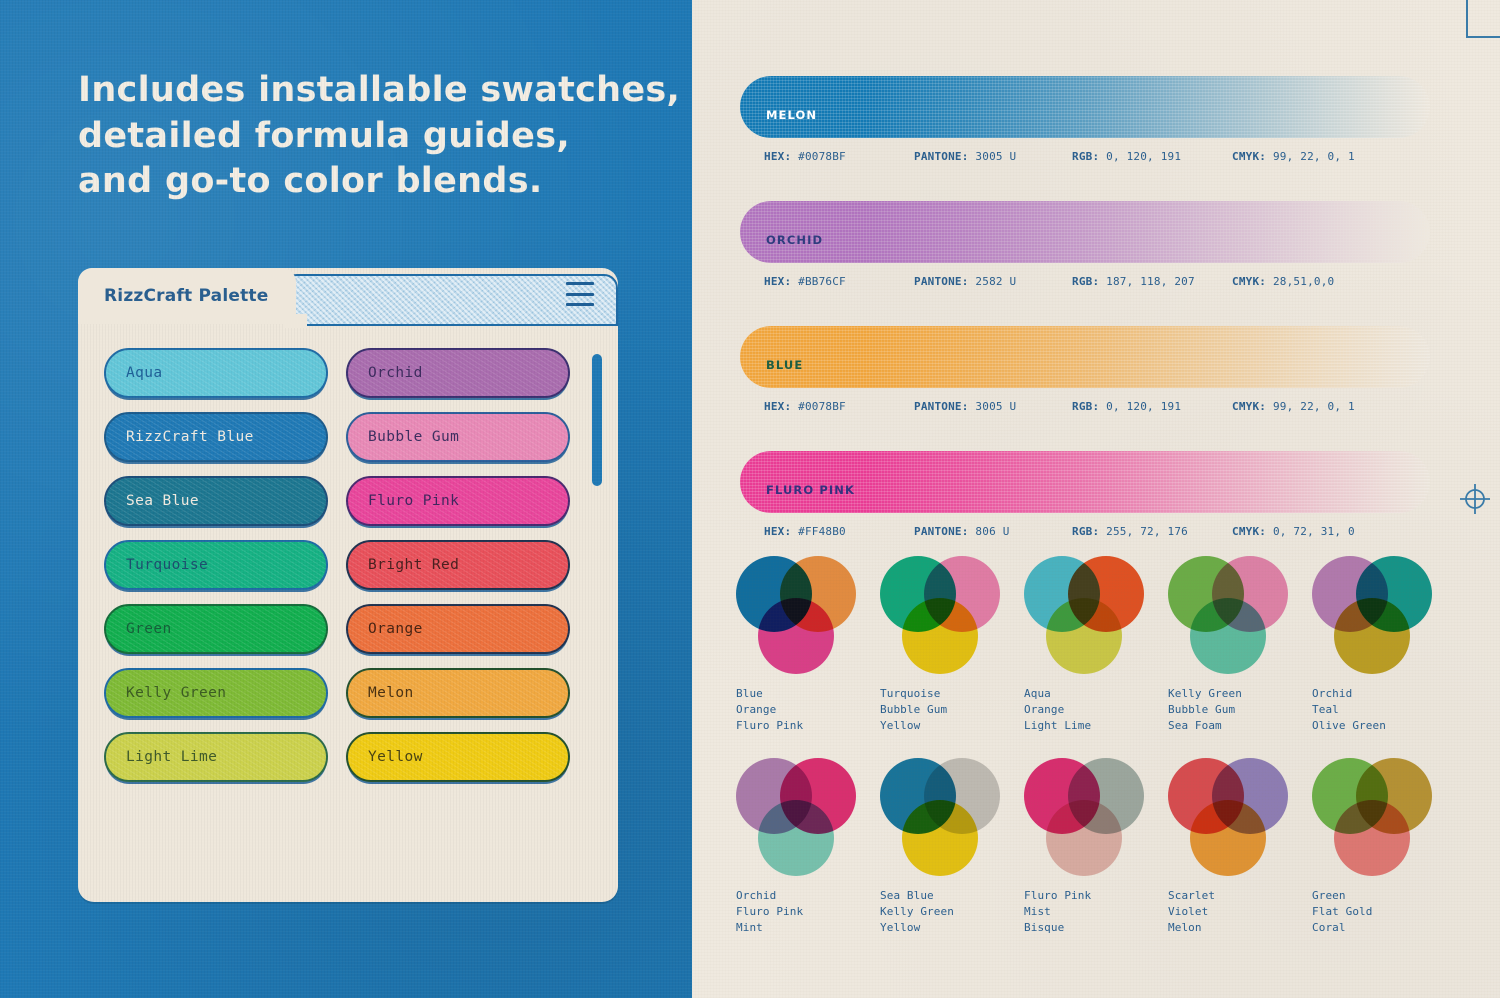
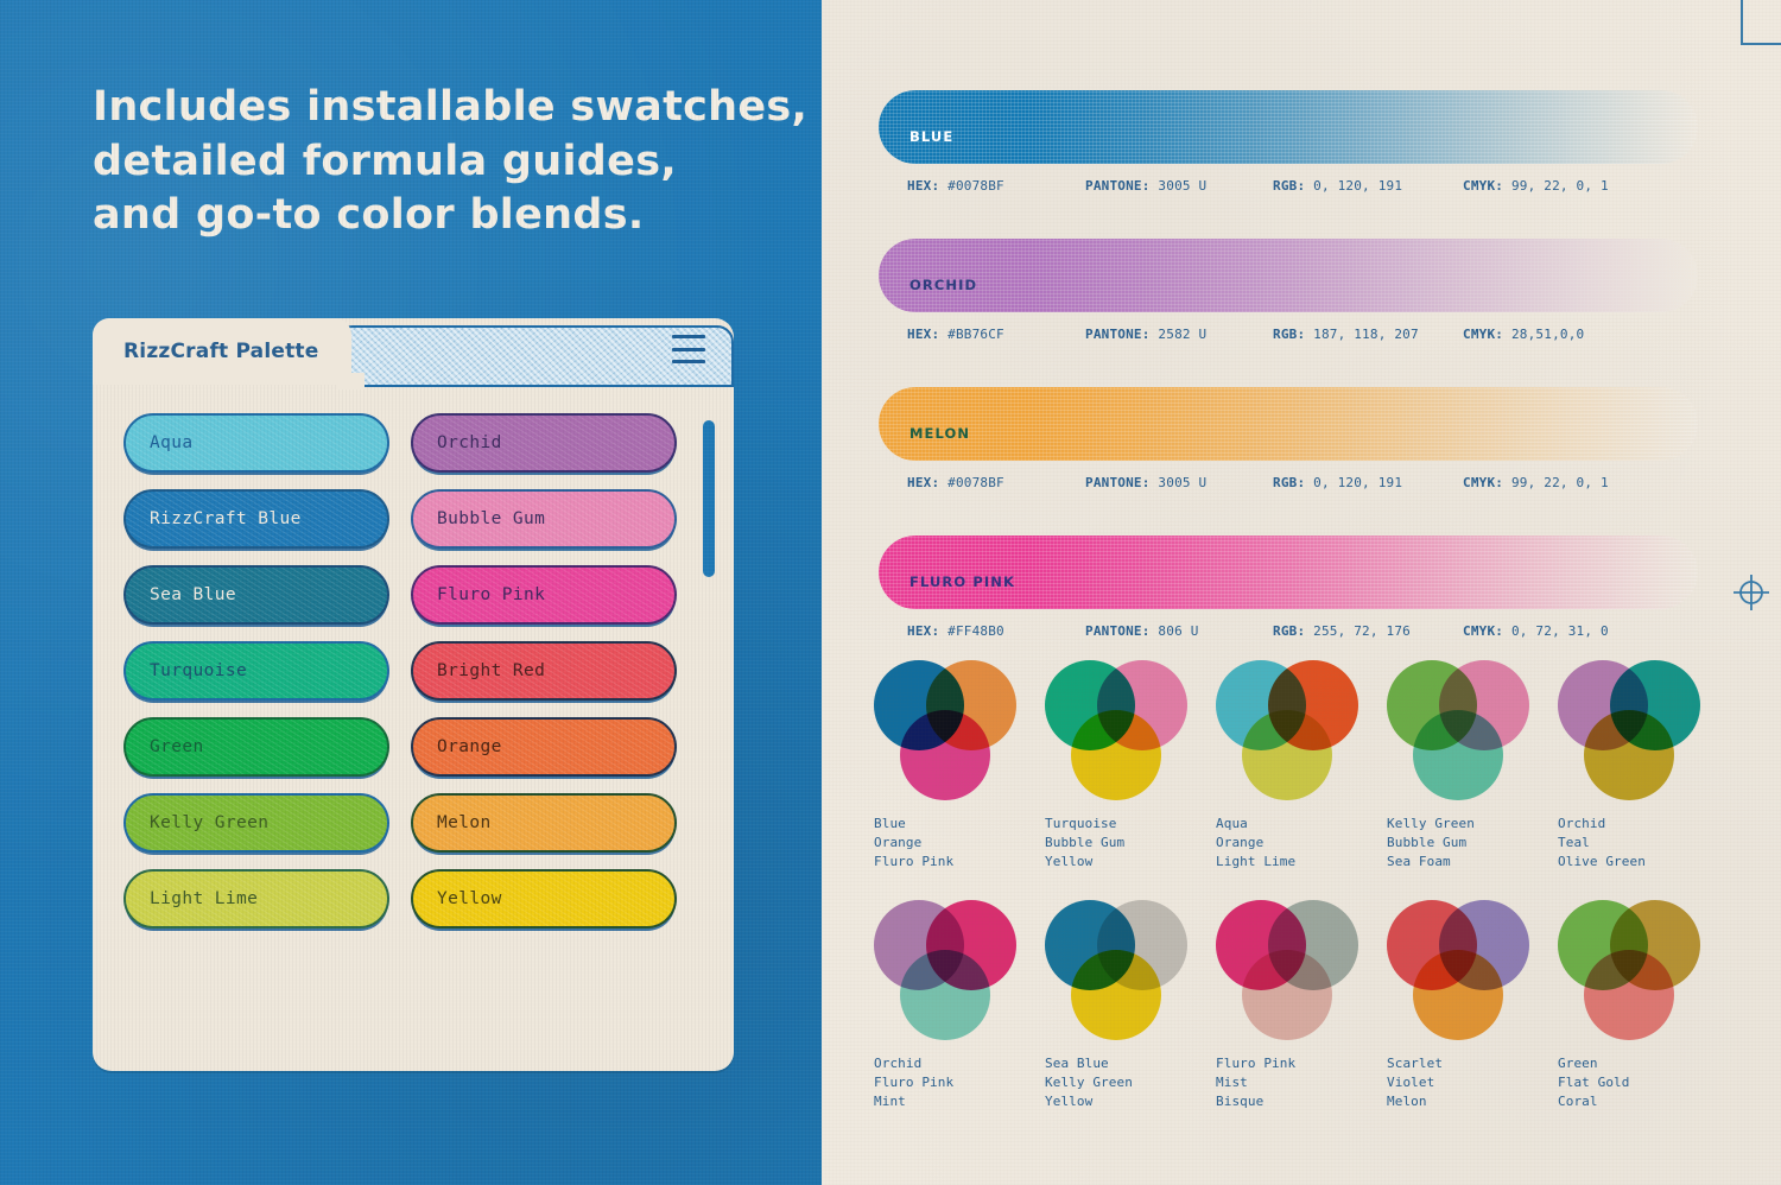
  Includes installable swatches
  detailed formula guides,
  and go-to color blends.
  RizzCraft Palette
  Aqua
  RizzCraft Blue
  Sea Blue
  Turquoise
  Green
  Kelly Green
  Light Lime
  Orchid
  Bubble Gum
  Fluro Pink
  Bright Red
  Orange
  Melon
  Yellow
- MELON
+ BLUE
  ORCHID
- BLUE
+ MELON
  FLURO PINK
